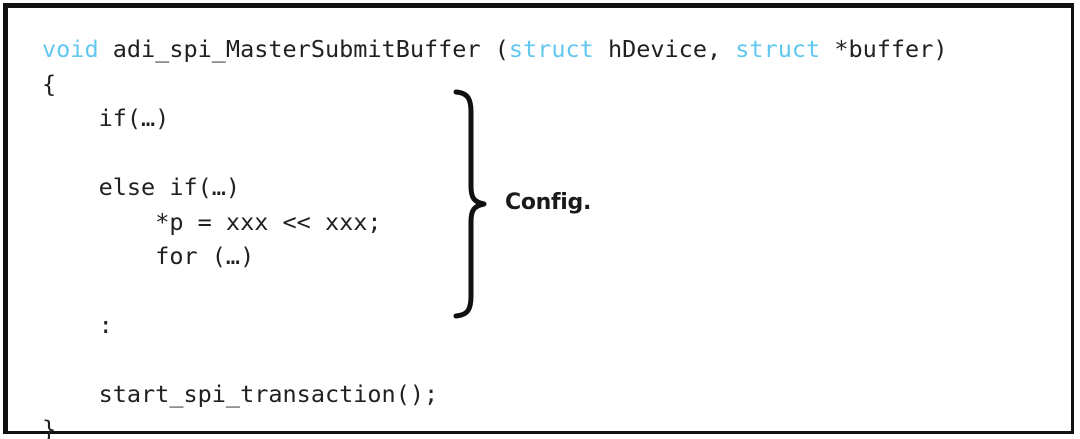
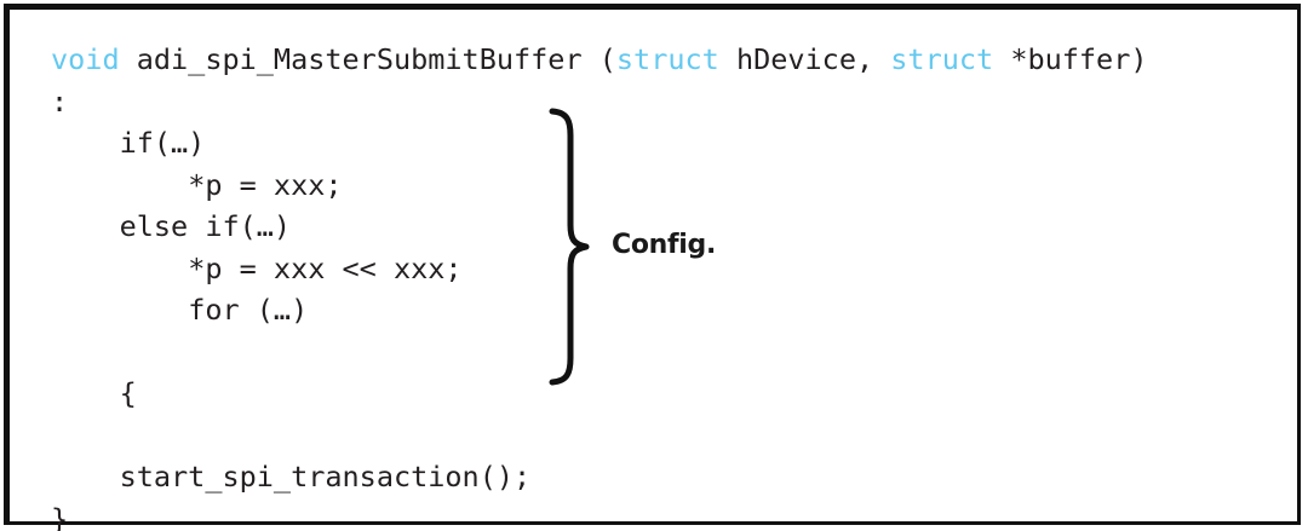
  void adi_spi_MasterSubmitBuffer (struct hDevice, struct *buffer)
- {
+ :
  if(…)
+ *p = xxx;
  else if(…)
  *p = xxx << xxx;
  for (…)
- :
+ {
  start_spi_transaction();
  }
  Config.
